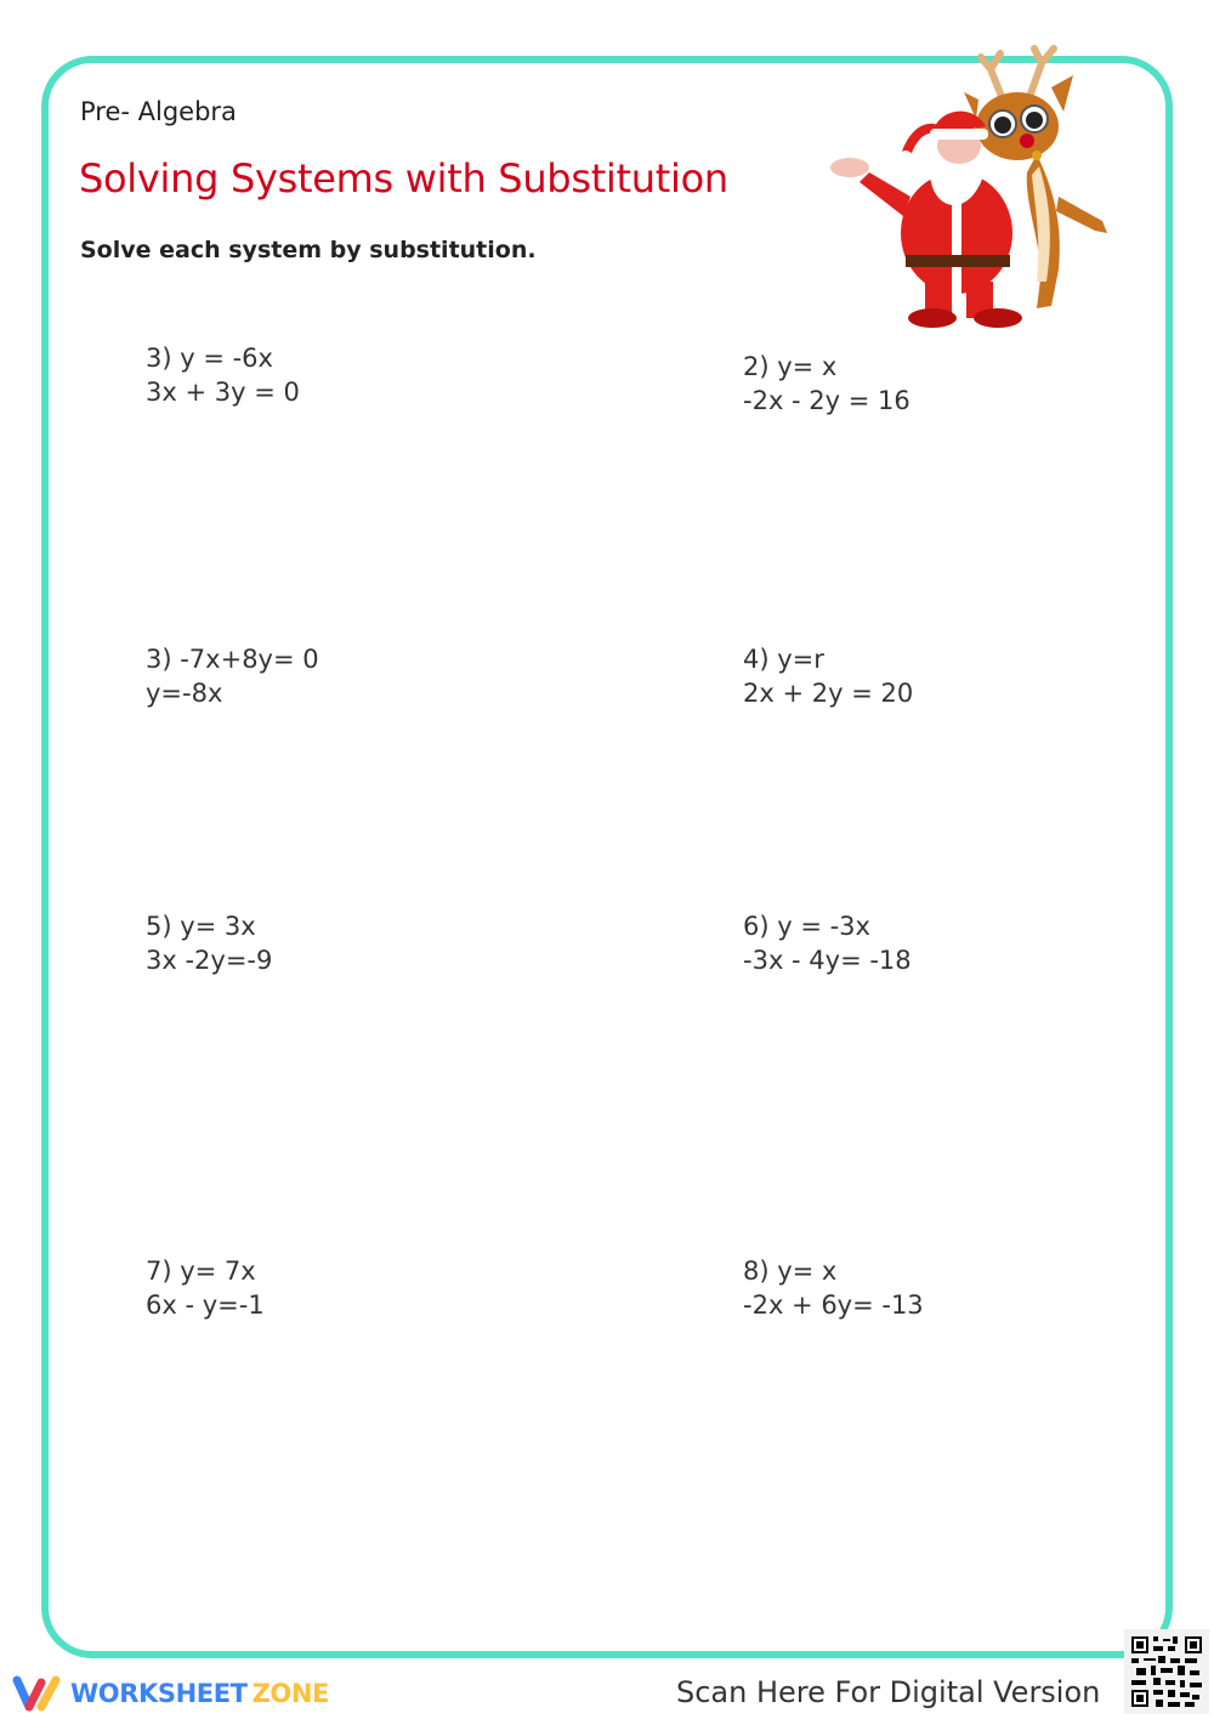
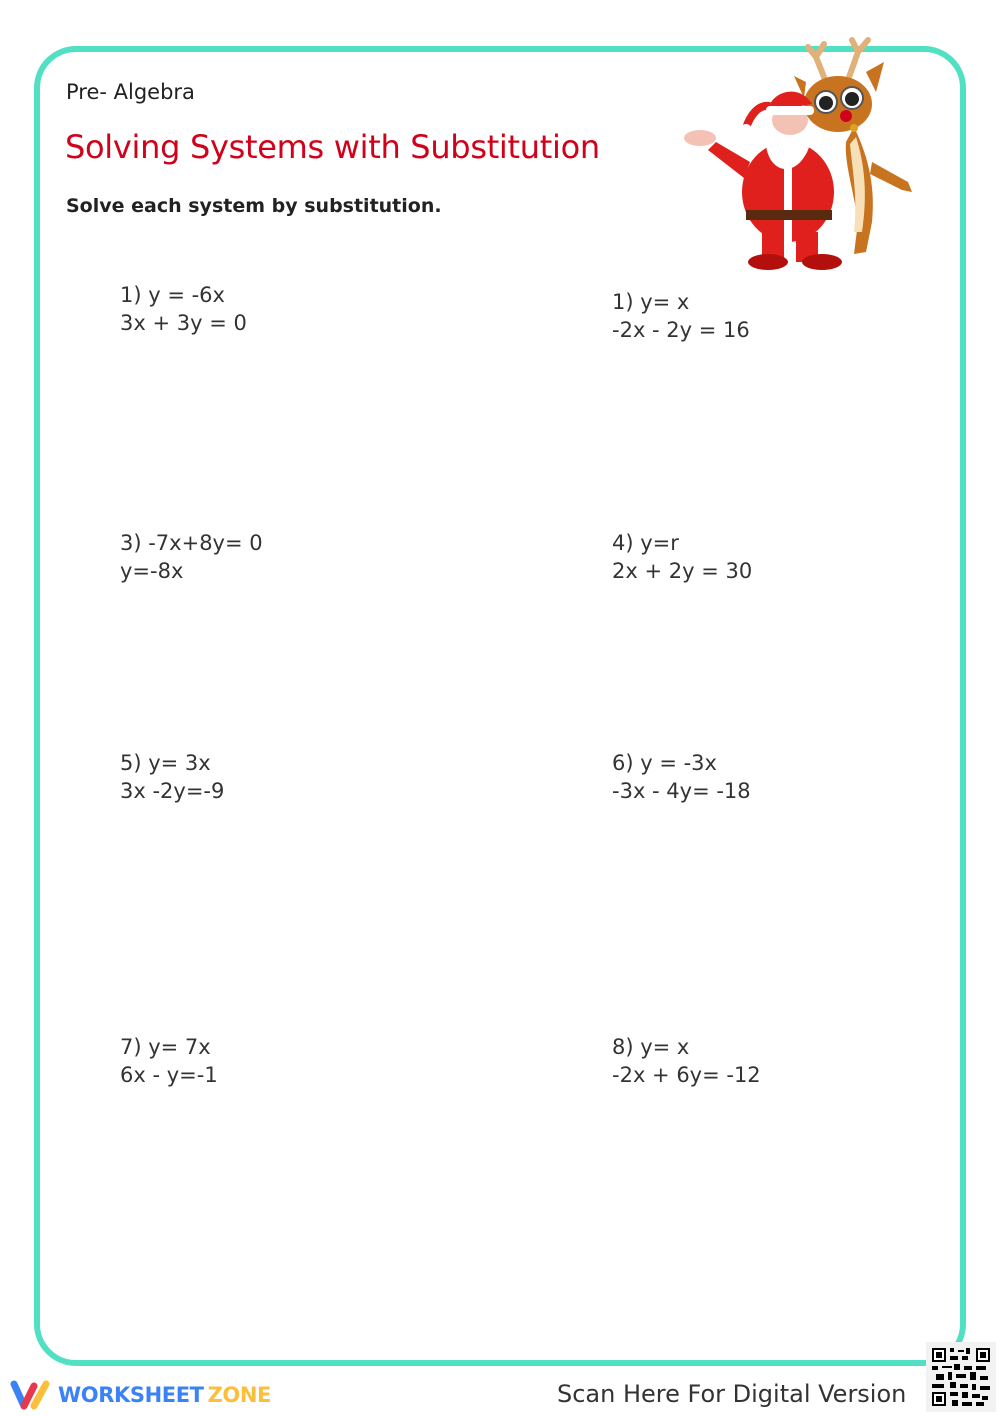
  Pre- Algebra
  Solving Systems with Substitution
  Solve each system by substitution.
- 3) y = -6x
+ 1) y = -6x
  3x + 3y = 0
- 2) y= x
+ 1) y= x
  -2x - 2y = 16
  3) -7x+8y= 0
  y=-8x
  4) y=r
- 2x + 2y = 20
+ 2x + 2y = 30
  5) y= 3x
  3x -2y=-9
  6) y = -3x
  -3x - 4y= -18
  7) y= 7x
  6x - y=-1
  8) y= x
- -2x + 6y= -13
+ -2x + 6y= -12
  WORKSHEET ZONE
  Scan Here For Digital Version
